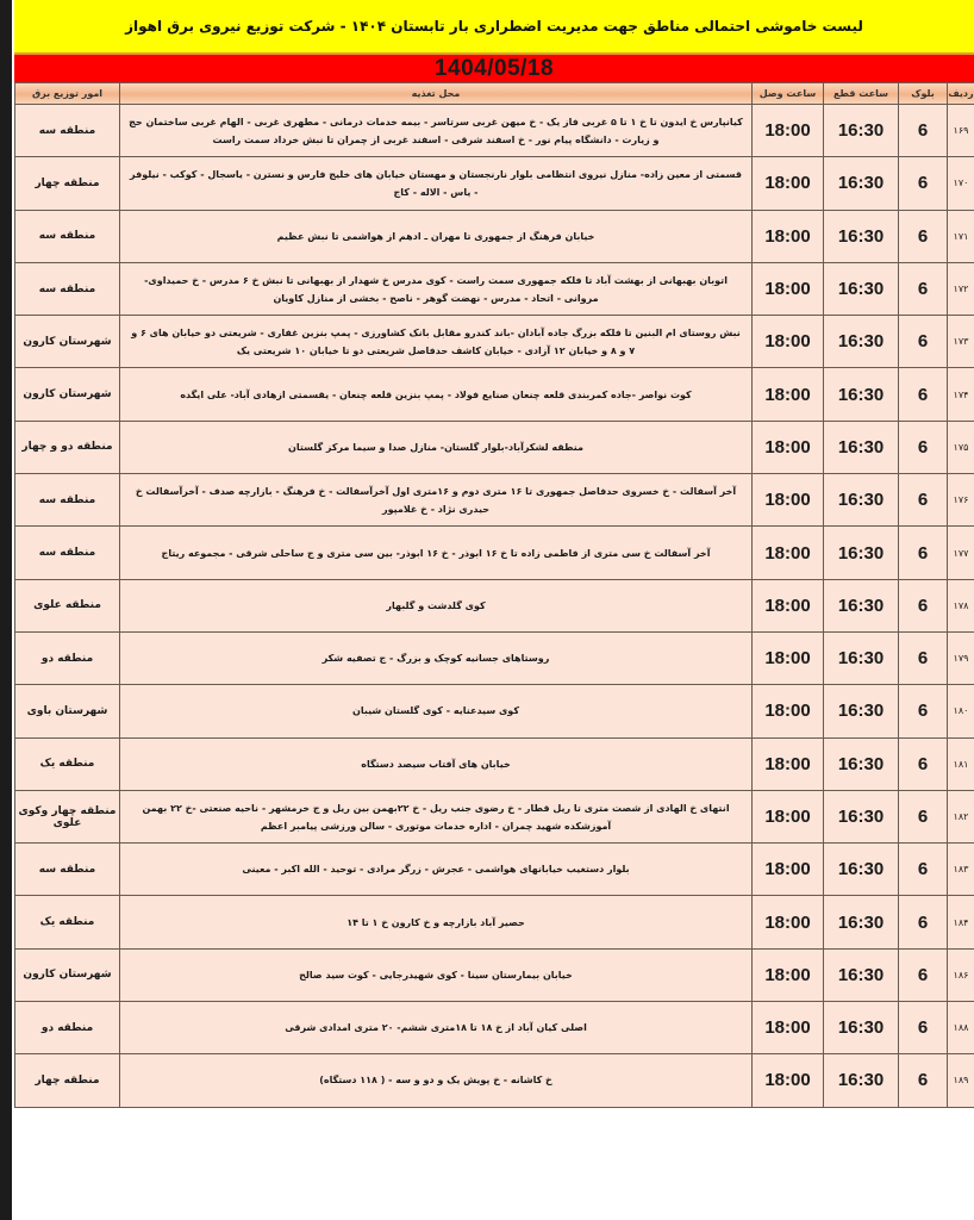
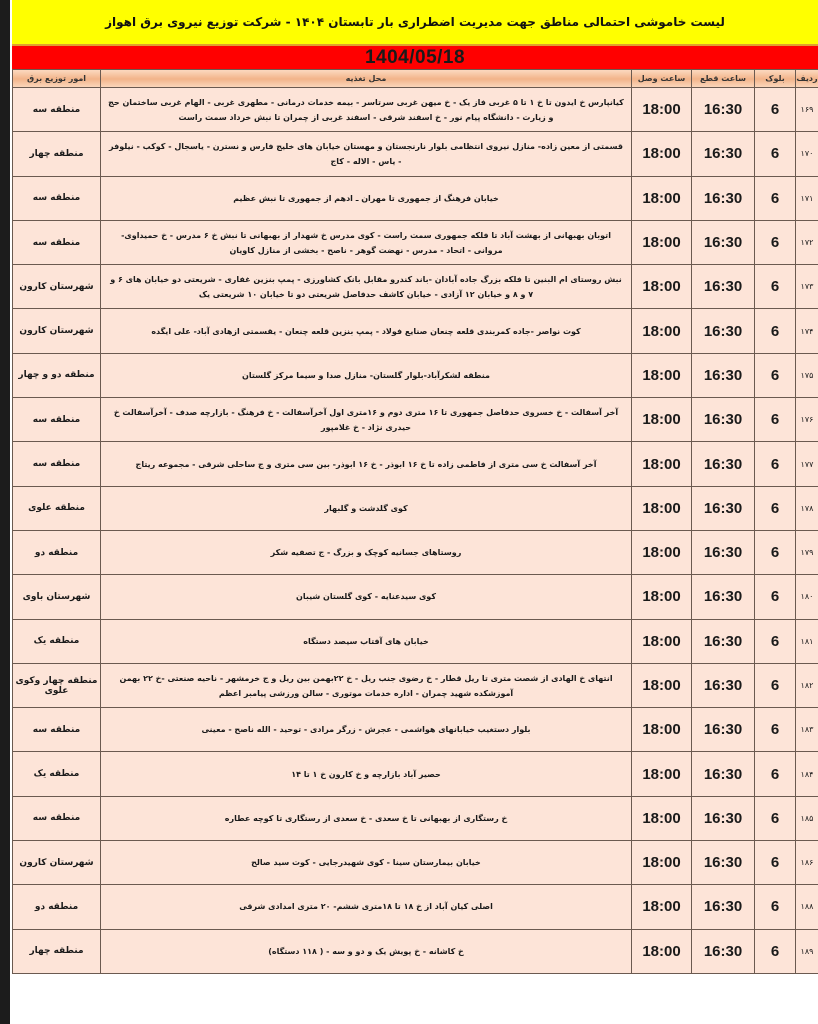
  لیست خاموشی احتمالی مناطق جهت مدیریت اضطراری بار تابستان ۱۴۰۴ - شرکت توزیع نیروی برق اهواز
  1404/05/18
  ردیف	بلوک	ساعت قطع	ساعت وصل	محل تغذیه	امور توزیع برق
  ۱۶۹	6	16:30	18:00	کیانپارس خ ایدون تا خ ۱ تا ۵ غربی فاز یک - خ میهن غربی سرتاسر - بیمه خدمات درمانی - مطهری غربی - الهام غربی ساختمان حج و زیارت - دانشگاه پیام نور - خ اسفند شرقی - اسفند غربی از چمران تا نبش خرداد سمت راست	منطقه سه
  ۱۷۰	6	16:30	18:00	قسمتی از معین زاده- منازل نیروی انتظامی بلوار نارنجستان و مهستان خیابان های خلیج فارس و نسترن - یاسجال - کوکب - نیلوفر - یاس - الاله - کاج	منطقه چهار
- ۱۷۱	6	16:30	18:00	خیابان فرهنگ از جمهوری تا مهران ـ ادهم از هواشمی تا نبش عظیم	منطقه سه
+ ۱۷۱	6	16:30	18:00	خیابان فرهنگ از جمهوری تا مهران ـ ادهم از جمهوری تا نبش عظیم	منطقه سه
  ۱۷۲	6	16:30	18:00	اتوبان بهبهانی از بهشت آباد تا فلکه جمهوری سمت راست - کوی مدرس خ شهدار از بهبهانی تا نبش خ ۶ مدرس - خ حمیداوی- مروانی - اتحاد - مدرس - نهضت گوهر - ناصح - بخشی از منازل کاویان	منطقه سه
  ۱۷۳	6	16:30	18:00	نبش روستای ام البنین تا فلکه بزرگ جاده آبادان -باند کندرو مقابل بانک کشاورزی - پمپ بنزین غفاری - شریعتی دو خیابان های ۶ و ۷ و ۸ و خیابان ۱۲ آزادی - خیابان کاشف حدفاصل شریعتی دو تا خیابان ۱۰ شریعتی یک	شهرستان کارون
  ۱۷۴	6	16:30	18:00	کوت نواصر -جاده کمربندی قلعه چنعان صنایع فولاد - پمپ بنزین قلعه چنعان - یقسمتی ازهادی آباد- علی ایگده	شهرستان کارون
  ۱۷۵	6	16:30	18:00	منطقه لشکرآباد-بلوار گلستان- منازل صدا و سیما مرکز گلستان	منطقه دو و چهار
  ۱۷۶	6	16:30	18:00	آخر آسفالت - خ خسروی حدفاصل جمهوری تا ۱۶ متری دوم و ۱۶متری اول آخرآسفالت - خ فرهنگ - بازارچه صدف - آخرآسفالت خ حیدری نژاد - خ غلامپور	منطقه سه
  ۱۷۷	6	16:30	18:00	آخر آسفالت خ سی متری از فاطمی زاده تا خ ۱۶ ابوذر - خ ۱۶ ابوذر- بین سی متری و ج ساحلی شرقی - مجموعه ریتاج	منطقه سه
  ۱۷۸	6	16:30	18:00	کوی گلدشت و گلبهار	منطقه علوی
  ۱۷۹	6	16:30	18:00	روستاهای جسانیه کوچک و بزرگ - ج تصفیه شکر	منطقه دو
  ۱۸۰	6	16:30	18:00	کوی سیدعنایه - کوی گلستان شیبان	شهرستان باوی
  ۱۸۱	6	16:30	18:00	خیابان های آفتاب سیصد دستگاه	منطقه یک
  ۱۸۲	6	16:30	18:00	انتهای خ الهادی از شصت متری تا ریل قطار - خ رضوی جنب ریل - خ ۲۲بهمن بین ریل و ج خرمشهر - ناحیه صنعتی -خ ۲۲ بهمن آموزشکده شهید چمران - اداره خدمات موتوری - سالن ورزشی پیامبر اعظم	منطقه چهار وکوی علوی
- ۱۸۳	6	16:30	18:00	بلوار دستغیب خیابانهای هواشمی - عجرش - زرگر مرادی - توحید - الله اکبر - معینی	منطقه سه
+ ۱۸۳	6	16:30	18:00	بلوار دستغیب خیابانهای هواشمی - عجرش - زرگر مرادی - توحید - الله ناصح - معینی	منطقه سه
  ۱۸۴	6	16:30	18:00	حصیر آباد بازارچه و خ کارون خ ۱ تا ۱۴	منطقه یک
+ ۱۸۵	6	16:30	18:00	خ رستگاری از بهبهانی تا خ سعدی - خ سعدی از رستگاری تا کوچه عطاره	منطقه سه
  ۱۸۶	6	16:30	18:00	خیابان بیمارستان سینا - کوی شهیدرجایی - کوت سید صالح	شهرستان کارون
  ۱۸۸	6	16:30	18:00	اصلی کیان آباد از خ ۱۸ تا ۱۸متری ششم- ۲۰ متری امدادی شرقی	منطقه دو
  ۱۸۹	6	16:30	18:00	خ کاشانه - خ پویش یک و دو و سه - ( ۱۱۸ دستگاه)	منطقه چهار
